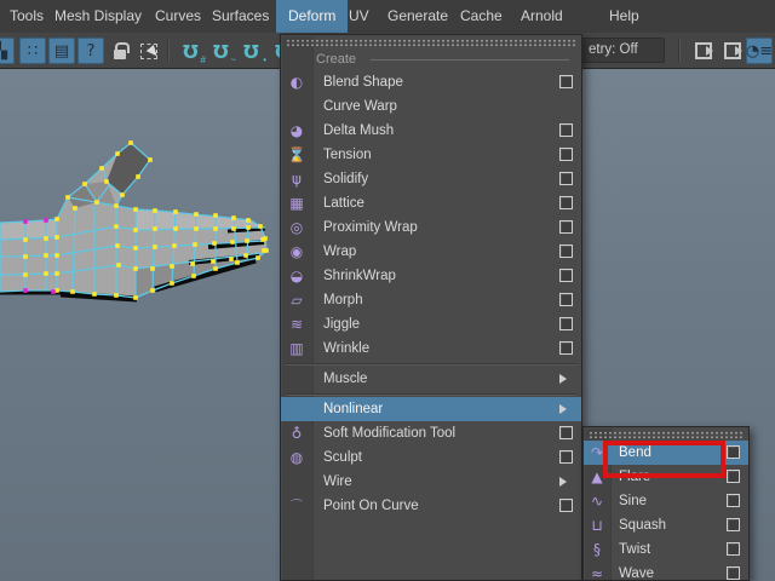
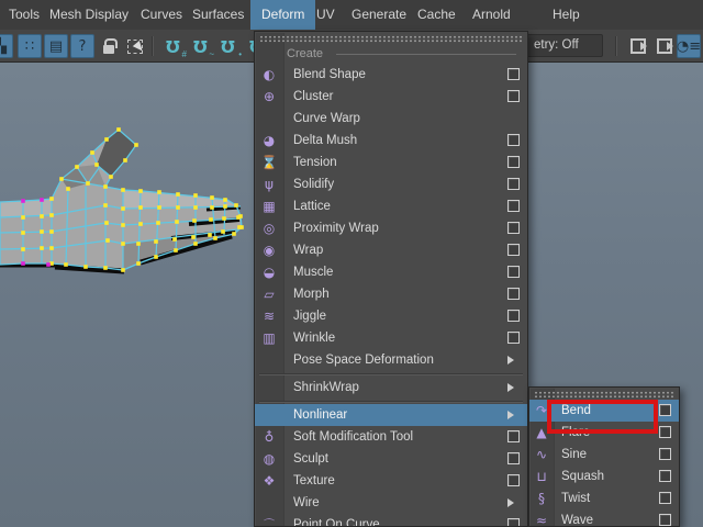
  Tools
  Mesh Display
  Curves
  Surfaces
  Deform
  UV
  Generate
  Cache
  Arnold
  Help
  etry: Off
  ▚
  ∷
  ▤
  ?
  #
  ~
  •
  ◔≡
  Create
  ◐
  Blend Shape
+ ⊕
+ Cluster
  Curve Warp
  ◕
  Delta Mush
  ⌛
  Tension
  ψ
  Solidify
  ▦
  Lattice
  ◎
  Proximity Wrap
  ◉
  Wrap
  ◒
- ShrinkWrap
+ Muscle
  ▱
  Morph
  ≋
  Jiggle
  ▥
  Wrinkle
+ Pose Space Deformation
- Muscle
+ ShrinkWrap
  Nonlinear
  ♁
  Soft Modification Tool
  ◍
  Sculpt
+ ❖
+ Texture
  Wire
  ⌒
  Point On Curve
  ↷
  Bend
  ▲
  Flare
  ∿
  Sine
  ⊔
  Squash
  §
  Twist
  ≈
  Wave
